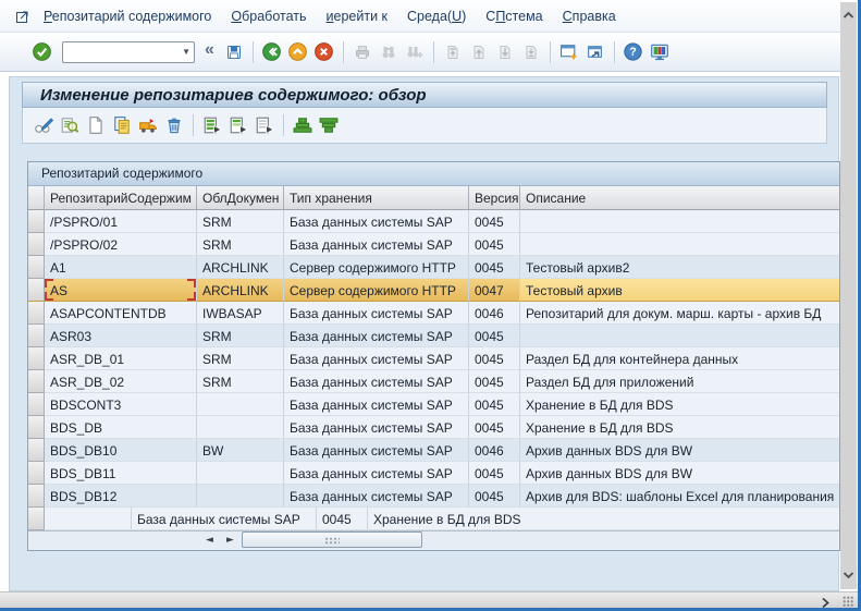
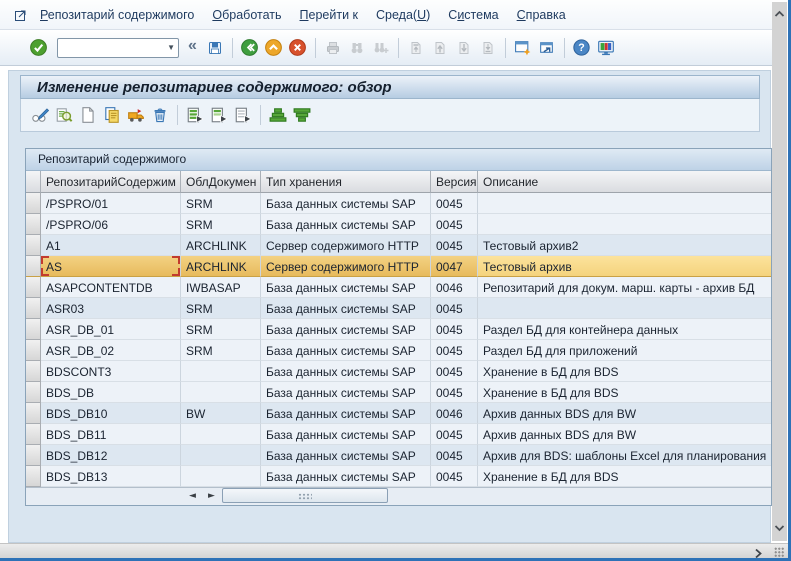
  Репозитарий содержимого
  Обработать
- иерейти к
+ Перейти к
  Среда(U)
- СПстема
+ Система
  Справка
  ▼
  «
  ?
  Изменение репозитариев содержимого: обзор
  Репозитарий содержимого
  РепозитарийСодержим
  ОблДокумен
  Тип хранения
  Версия
  Описание
  /PSPRO/01
  SRM
  База данных системы SAP
  0045
- /PSPRO/02
+ /PSPRO/06
  SRM
  База данных системы SAP
  0045
  A1
  ARCHLINK
  Сервер содержимого HTTP
  0045
  Тестовый архив2
  AS
  ARCHLINK
  Сервер содержимого HTTP
  0047
  Тестовый архив
  ASAPCONTENTDB
  IWBASAP
  База данных системы SAP
  0046
  Репозитарий для докум. марш. карты - архив БД
  ASR03
  SRM
  База данных системы SAP
  0045
  ASR_DB_01
  SRM
  База данных системы SAP
  0045
  Раздел БД для контейнера данных
  ASR_DB_02
  SRM
  База данных системы SAP
  0045
  Раздел БД для приложений
  BDSCONT3
  База данных системы SAP
  0045
  Хранение в БД для BDS
  BDS_DB
  База данных системы SAP
  0045
  Хранение в БД для BDS
  BDS_DB10
  BW
  База данных системы SAP
  0046
  Архив данных BDS для BW
  BDS_DB11
  База данных системы SAP
  0045
  Архив данных BDS для BW
  BDS_DB12
  База данных системы SAP
  0045
  Архив для BDS: шаблоны Excel для планирования
+ BDS_DB13
  База данных системы SAP
  0045
  Хранение в БД для BDS
  ◄
  ►
